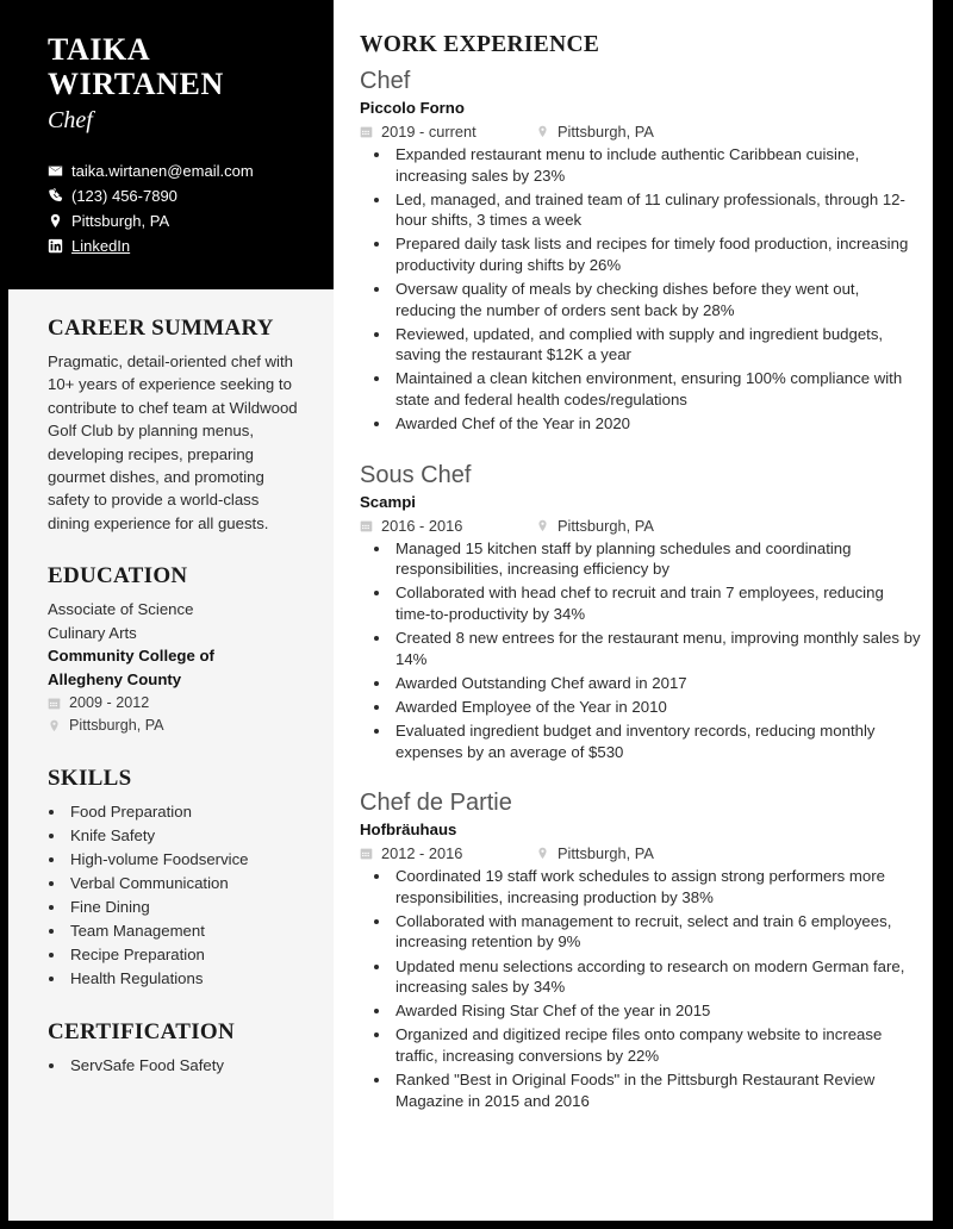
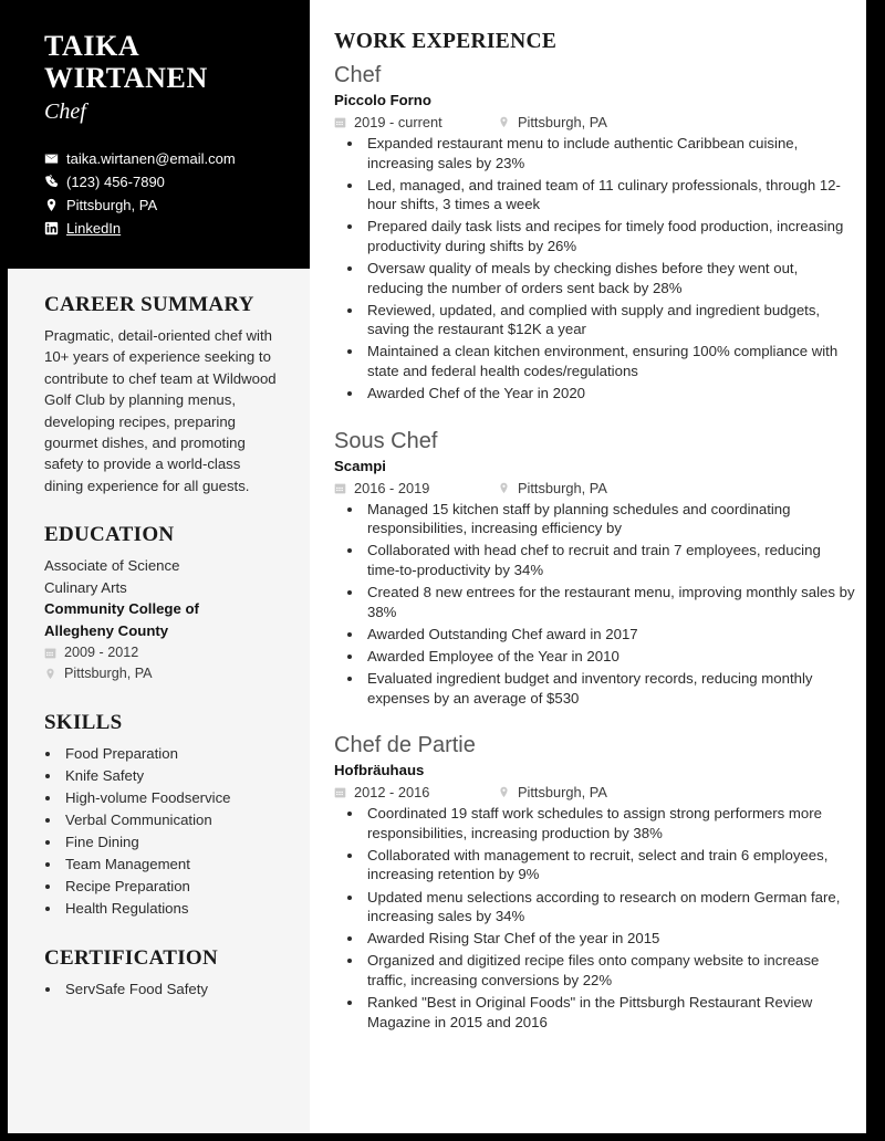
  TAIKA
  WIRTANEN
  Chef
  taika.wirtanen@email.com
  (123) 456-7890
  Pittsburgh, PA
  LinkedIn
  CAREER SUMMARY
  Pragmatic, detail-oriented chef with 10+ years of experience seeking to contribute to chef team at Wildwood Golf Club by planning menus, developing recipes, preparing gourmet dishes, and promoting safety to provide a world-class dining experience for all guests.
  EDUCATION
  Associate of Science
  Culinary Arts
  Community College of
  Allegheny County
  2009 - 2012
  Pittsburgh, PA
  SKILLS
  Food Preparation
  Knife Safety
  High-volume Foodservice
  Verbal Communication
  Fine Dining
  Team Management
  Recipe Preparation
  Health Regulations
  CERTIFICATION
  ServSafe Food Safety
  WORK EXPERIENCE
  Chef
  Piccolo Forno
  2019 - current
  Pittsburgh, PA
  Expanded restaurant menu to include authentic Caribbean cuisine, increasing sales by 23%
  Led, managed, and trained team of 11 culinary professionals, through 12-hour shifts, 3 times a week
  Prepared daily task lists and recipes for timely food production, increasing productivity during shifts by 26%
  Oversaw quality of meals by checking dishes before they went out, reducing the number of orders sent back by 28%
  Reviewed, updated, and complied with supply and ingredient budgets, saving the restaurant $12K a year
  Maintained a clean kitchen environment, ensuring 100% compliance with state and federal health codes/regulations
  Awarded Chef of the Year in 2020
  Sous Chef
  Scampi
- 2016 - 2016
+ 2016 - 2019
  Pittsburgh, PA
  Managed 15 kitchen staff by planning schedules and coordinating responsibilities, increasing efficiency by
  Collaborated with head chef to recruit and train 7 employees, reducing time-to-productivity by 34%
- Created 8 new entrees for the restaurant menu, improving monthly sales by 14%
+ Created 8 new entrees for the restaurant menu, improving monthly sales by 38%
  Awarded Outstanding Chef award in 2017
  Awarded Employee of the Year in 2010
  Evaluated ingredient budget and inventory records, reducing monthly expenses by an average of $530
  Chef de Partie
  Hofbräuhaus
  2012 - 2016
  Pittsburgh, PA
  Coordinated 19 staff work schedules to assign strong performers more responsibilities, increasing production by 38%
  Collaborated with management to recruit, select and train 6 employees, increasing retention by 9%
  Updated menu selections according to research on modern German fare, increasing sales by 34%
  Awarded Rising Star Chef of the year in 2015
  Organized and digitized recipe files onto company website to increase traffic, increasing conversions by 22%
  Ranked "Best in Original Foods" in the Pittsburgh Restaurant Review Magazine in 2015 and 2016
